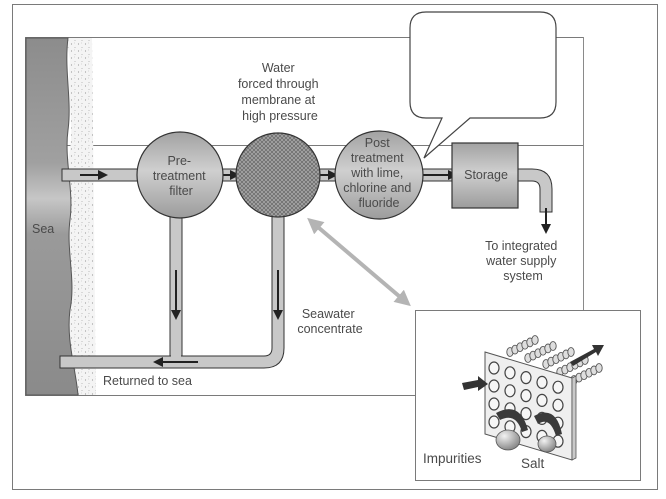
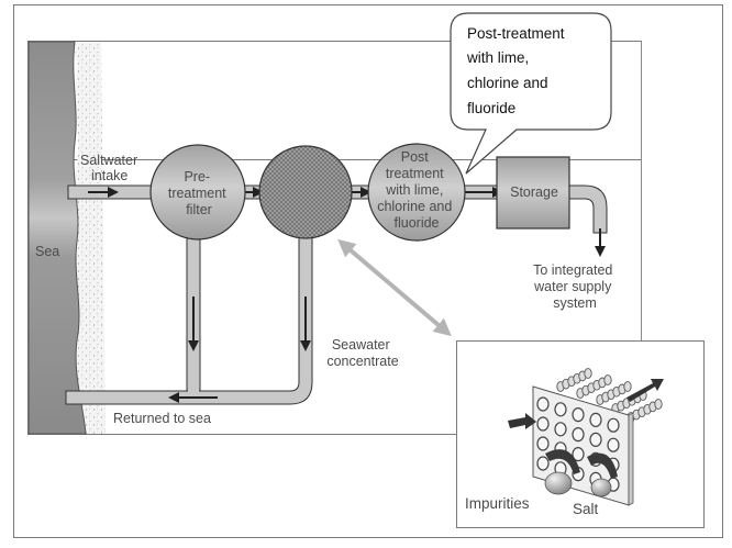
  Sea
+ Saltwater intake
  Pre- treatment filter
- Water forced through membrane at high pressure
  Post treatment with lime, chlorine and fluoride
  Storage
  To integrated water supply system
  Seawater concentrate
  Returned to sea
+ Post-treatment with lime, chlorine and fluoride
  Impurities
  Salt
